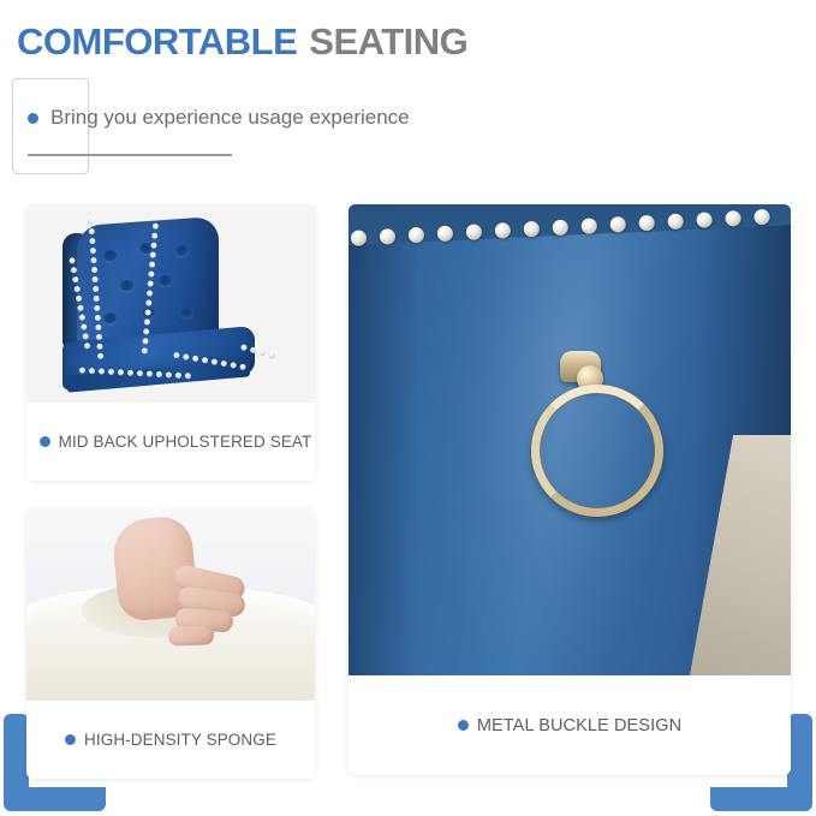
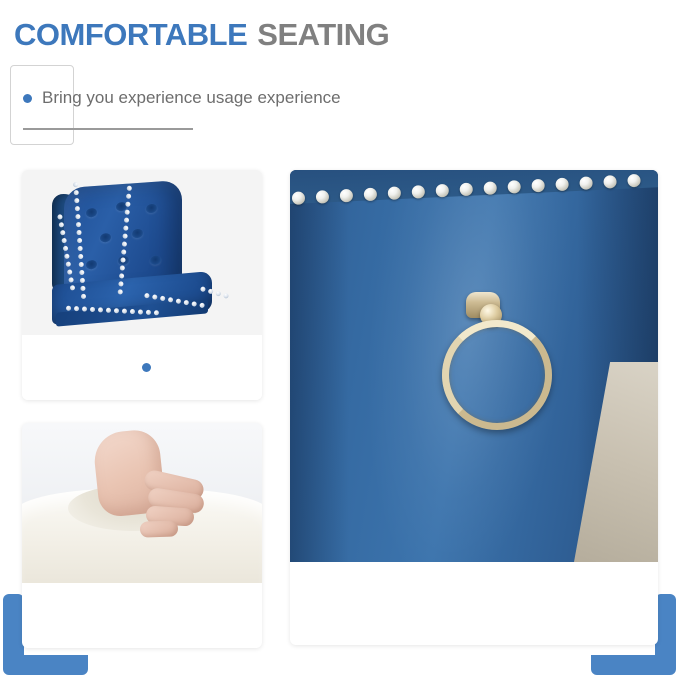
  comfortable seating
  Bring you experience usage experience
- MID BACK UPHOLSTERED SEAT
- HIGH-DENSITY SPONGE
- METAL BUCKLE DESIGN
